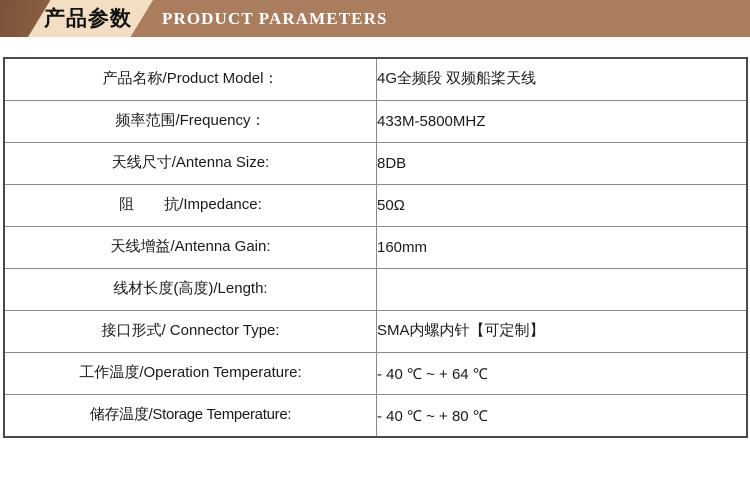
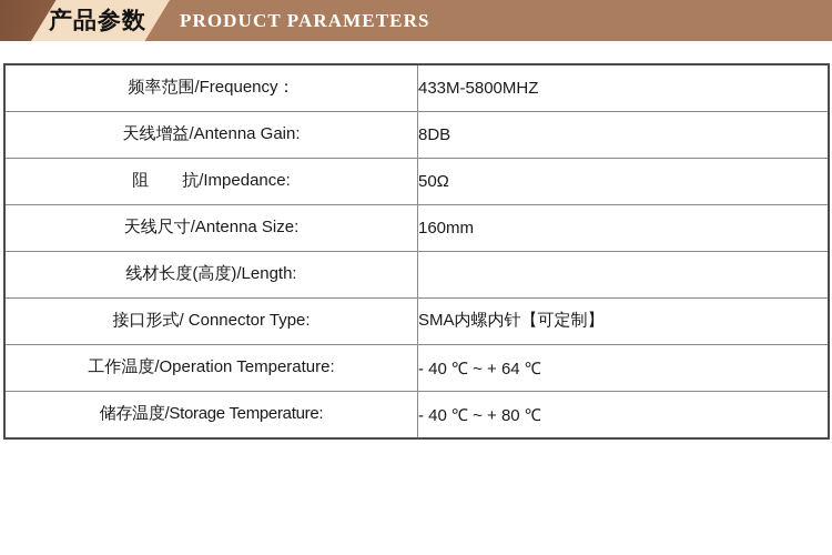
  产品参数
  PRODUCT PARAMETERS
- 产品名称/Product Model：	4G全频段 双频船桨天线
  频率范围/Frequency：	433M-5800MHZ
- 天线尺寸/Antenna Size:	8DB
+ 天线增益/Antenna Gain:	8DB
  阻 抗/Impedance:	50Ω
- 天线增益/Antenna Gain:	160mm
+ 天线尺寸/Antenna Size:	160mm
  线材长度(高度)/Length:
  接口形式/ Connector Type:	SMA内螺内针【可定制】
  工作温度/Operation Temperature:	- 40 ℃ ~ + 64 ℃
  储存温度/Storage Temperature:	- 40 ℃ ~ + 80 ℃
